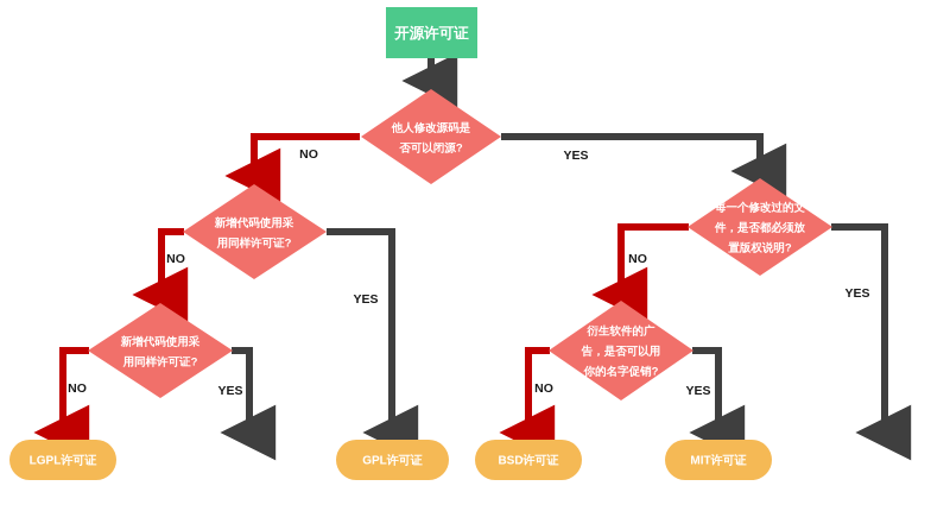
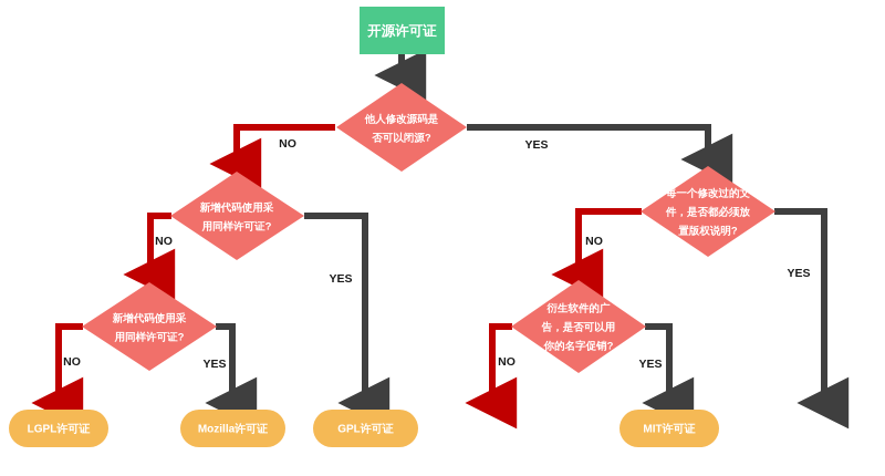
  NO
  YES
  NO
  YES
  NO
  YES
  NO
  YES
  NO
  YES
  开源许可证
  他人修改源码是
  否可以闭源?
  新增代码使用采
  用同样许可证?
  新增代码使用采
  用同样许可证?
  每一个修改过的文
  件，是否都必须放
  置版权说明?
  衍生软件的广
  告，是否可以用
  你的名字促销?
  LGPL许可证
+ Mozilla许可证
  GPL许可证
- BSD许可证
  MIT许可证
